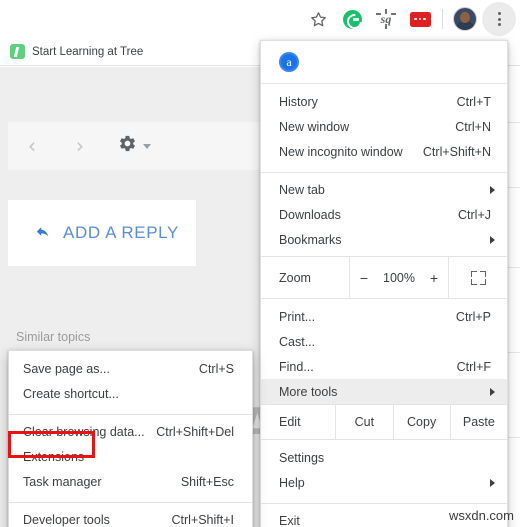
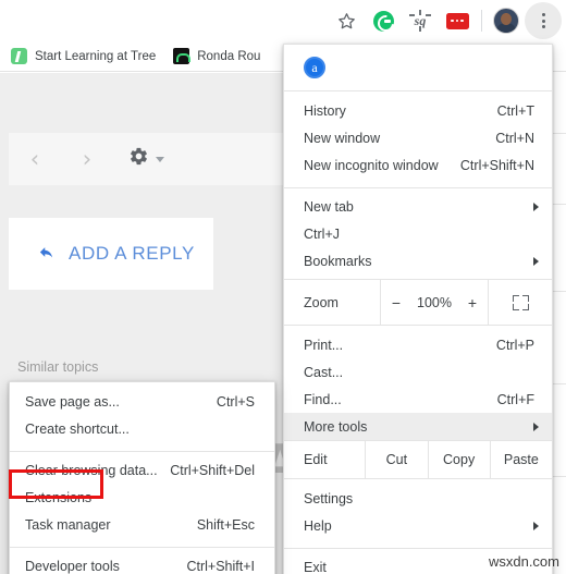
  ‹
  ›
  ADD A REPLY
  Similar topics
  sq
  Start Learning at Tree
+ Ronda Rou
  a
  History
  Ctrl+T
  New window
  Ctrl+N
  New incognito window
  Ctrl+Shift+N
  New tab
- Downloads
  Ctrl+J
  Bookmarks
  Zoom
  −
  100%
  +
  Print...
  Ctrl+P
  Cast...
  Find...
  Ctrl+F
  More tools
  Edit
  Cut
  Copy
  Paste
  Settings
  Help
  Exit
  Save page as...
  Ctrl+S
  Create shortcut...
  Clear browsing data...
  Ctrl+Shift+Del
  Extensions
  Task manager
  Shift+Esc
  Developer tools
  Ctrl+Shift+I
  wsxdn.com
